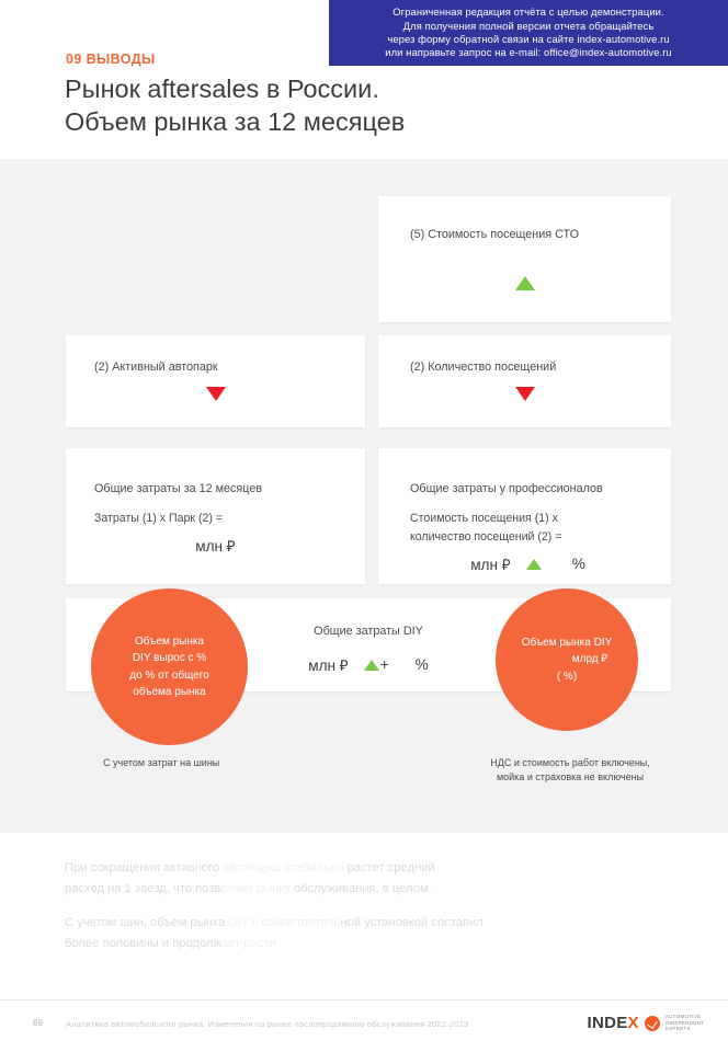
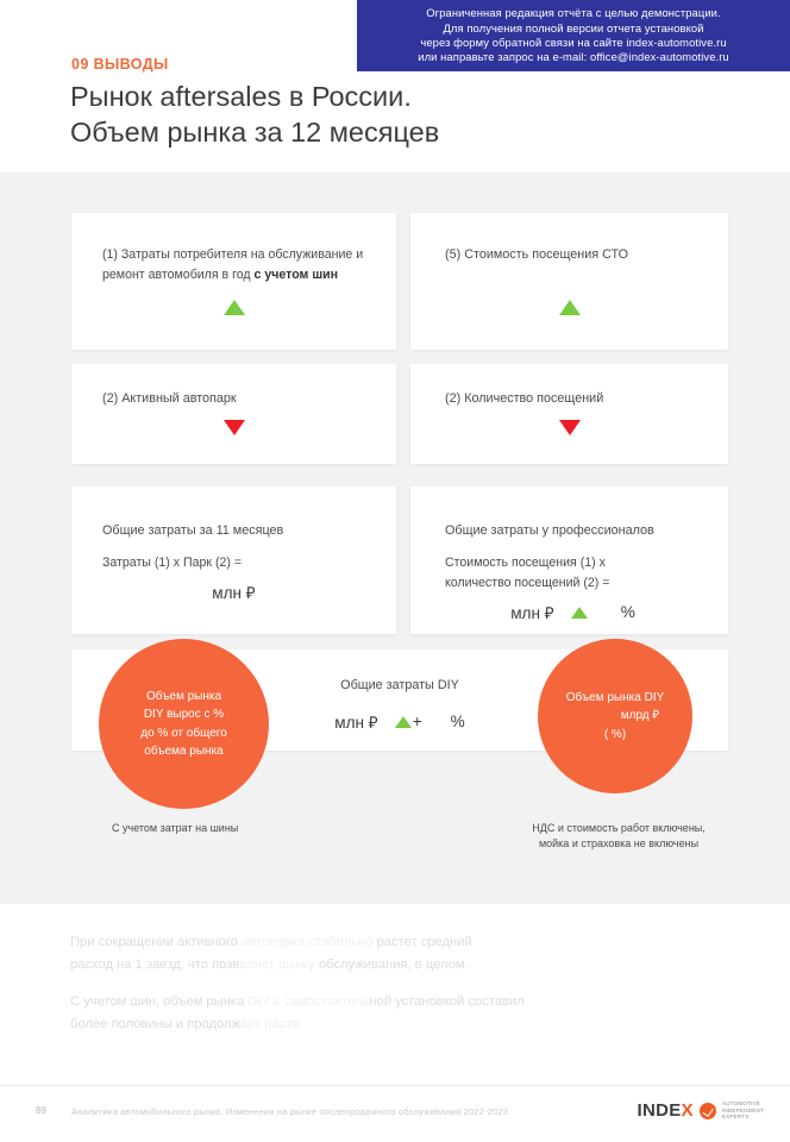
  Ограниченная редакция отчёта с целью демонстрации.
- Для получения полной версии отчета обращайтесь
+ Для получения полной версии отчета установкой
  через форму обратной связи на сайте index-automotive.ru
  или направьте запрос на e-mail: office@index-automotive.ru
  09 ВЫВОДЫ
  Рынок aftersales в России.
  Объем рынка за 12 месяцев
+ (1) Затраты потребителя на обслуживание и ремонт автомобиля в год с учетом шин
  (5) Стоимость посещения СТО
  (2) Активный автопарк
  (2) Количество посещений
- Общие затраты за 12 месяцев
+ Общие затраты за 11 месяцев
  Затраты (1) x Парк (2) =
  млн ₽
  Общие затраты у профессионалов
  Стоимость посещения (1) х
  количество посещений (2) =
  млн ₽
  %
  Общие затраты DIY
  млн ₽
  +
  %
  Объем рынка
  DIY вырос с %
  до % от общего
  объема рынка
  Объем рынка DIY
  млрд ₽
  ( %)
  С учетом затрат на шины
  НДС и стоимость работ включены,
  мойка и страховка не включены
  расход на 1 заезд, что позв обслуживания, в целом.
  С учетом шин, объем рынка ной установкой составил
  более половины и продолж
  89
  Аналитика автомобильного рынка. Изменения на рынке послепродажного обслуживания 2022-2023
  INDEX
